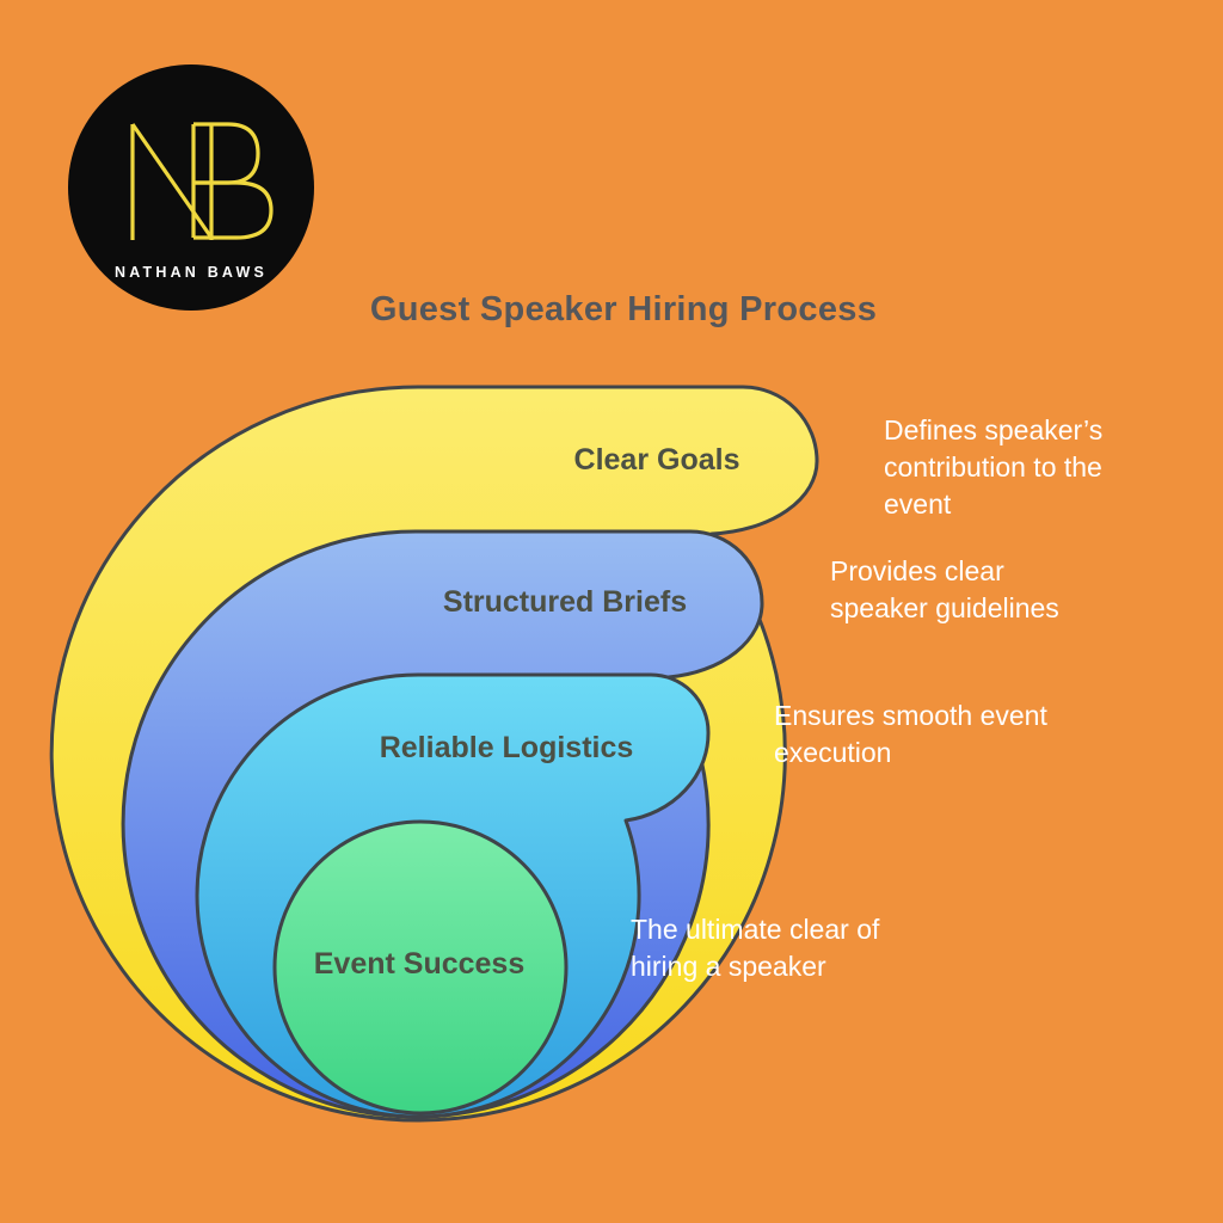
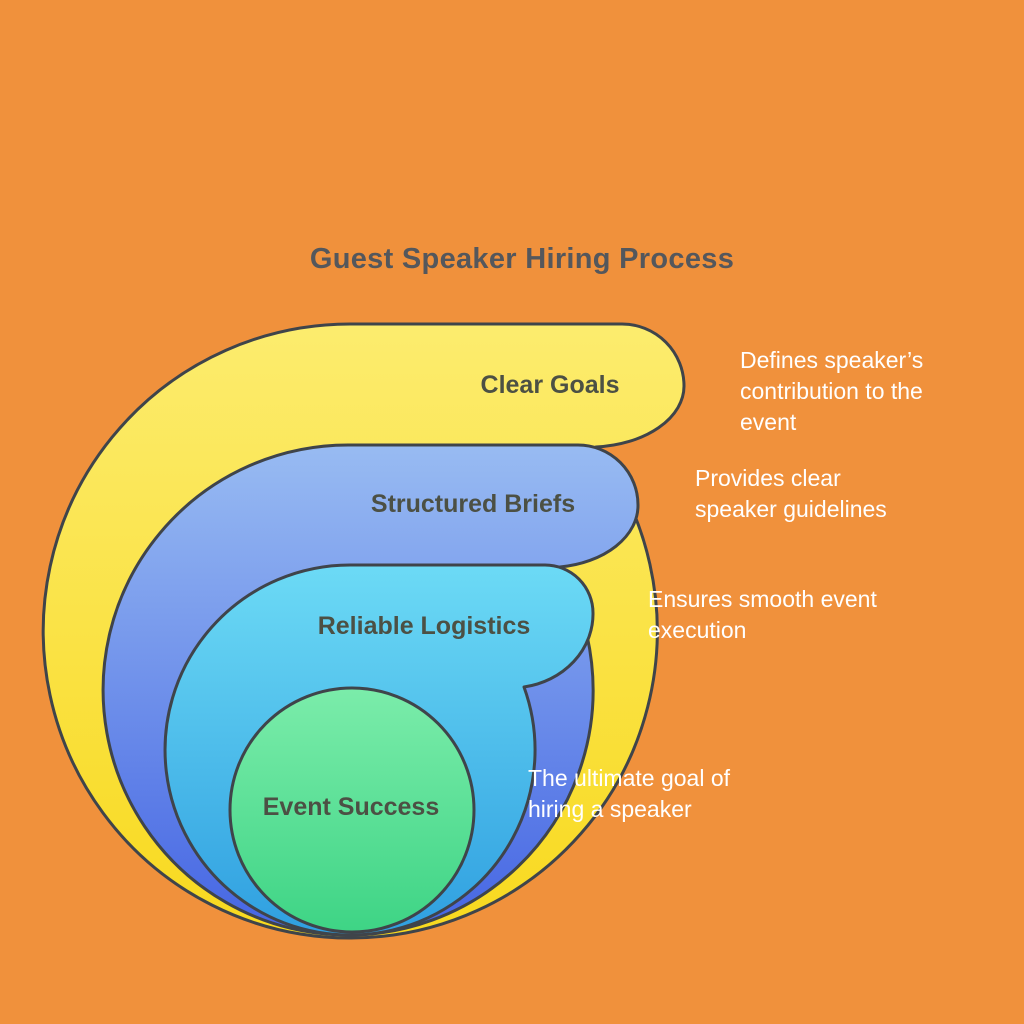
- NATHAN BAWS
  Guest Speaker Hiring Process
  Clear Goals
  Structured Briefs
  Reliable Logistics
  Event Success
  Defines speaker’s contribution to the event
  Provides clear speaker guidelines
  Ensures smooth event execution
- The ultimate clear of hiring a speaker
+ The ultimate goal of hiring a speaker
